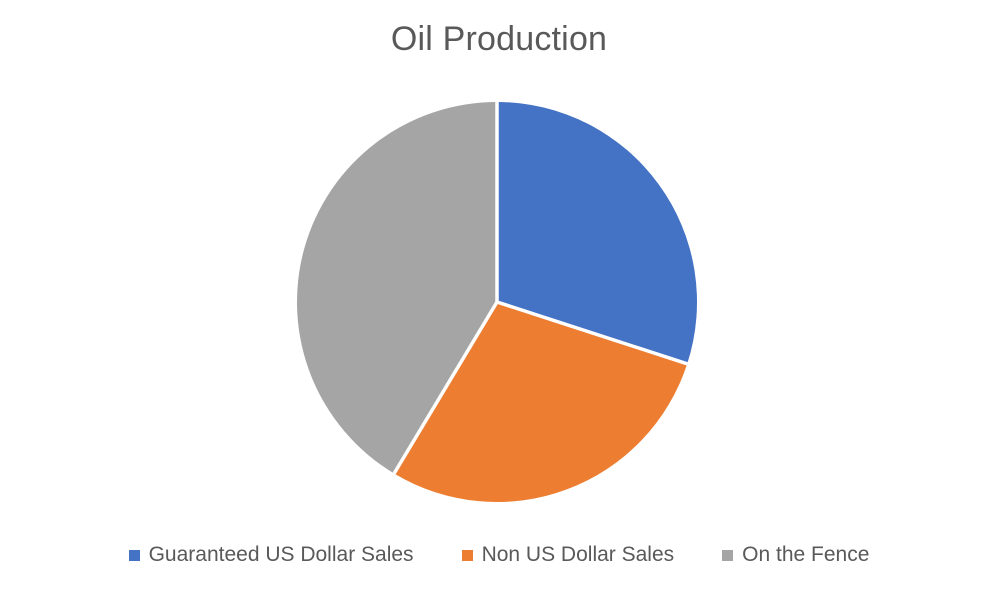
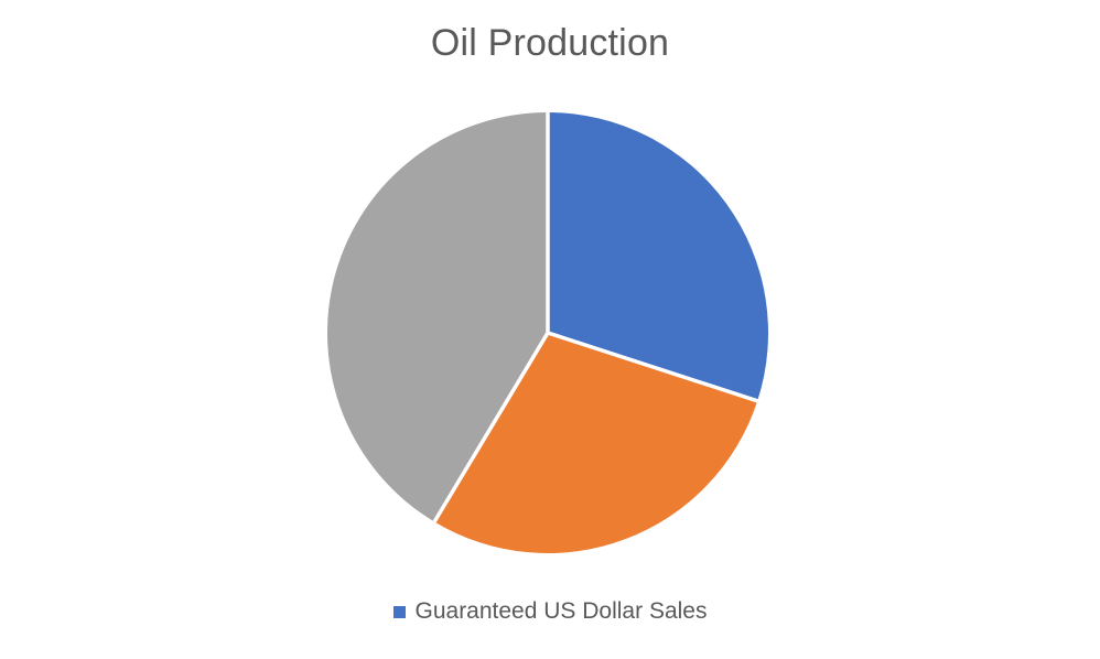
  Oil Production
  Guaranteed US Dollar Sales
- Non US Dollar Sales
- On the Fence
